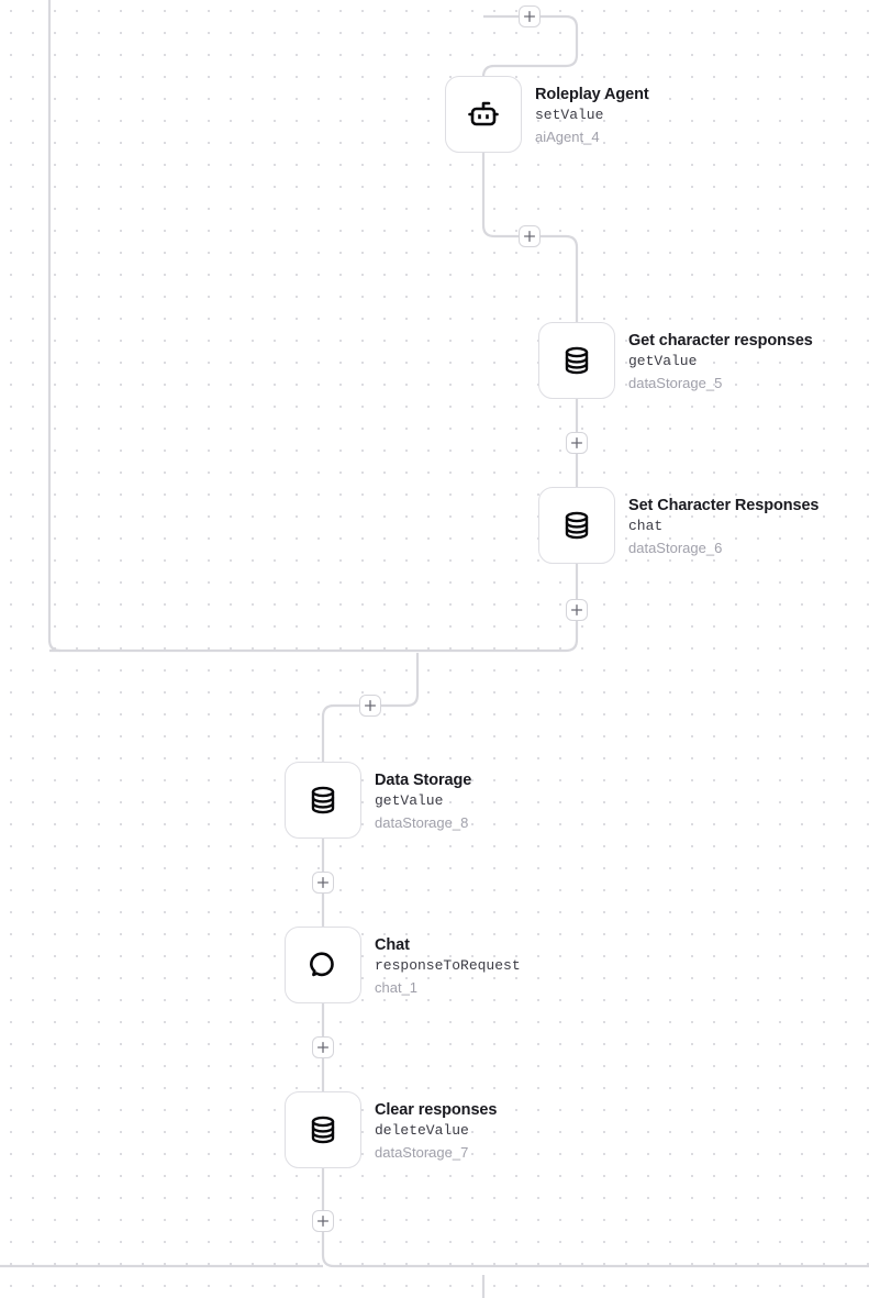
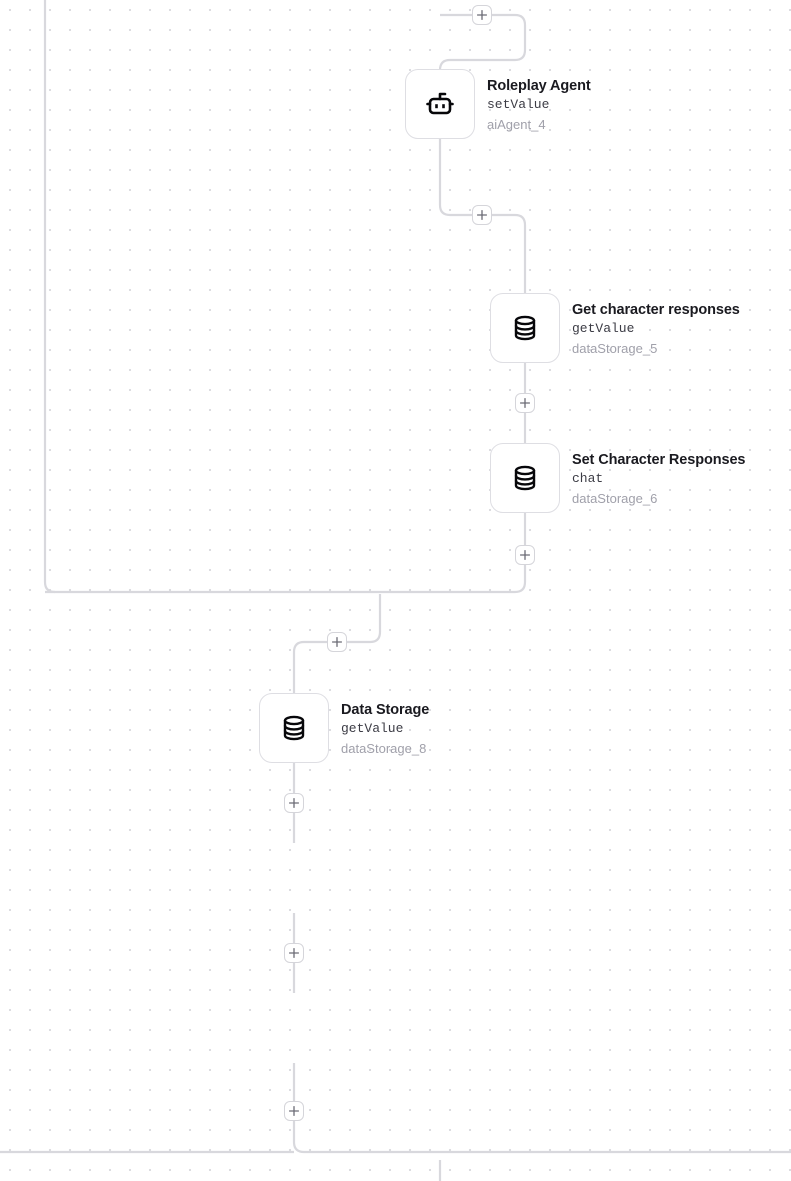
  Roleplay Agent
  setValue
  aiAgent_4
  Get character responses
  getValue
  dataStorage_5
  Set Character Responses
  chat
  dataStorage_6
  Data Storage
  getValue
  dataStorage_8
- Chat
- responseToRequest
- chat_1
- Clear responses
- deleteValue
- dataStorage_7
